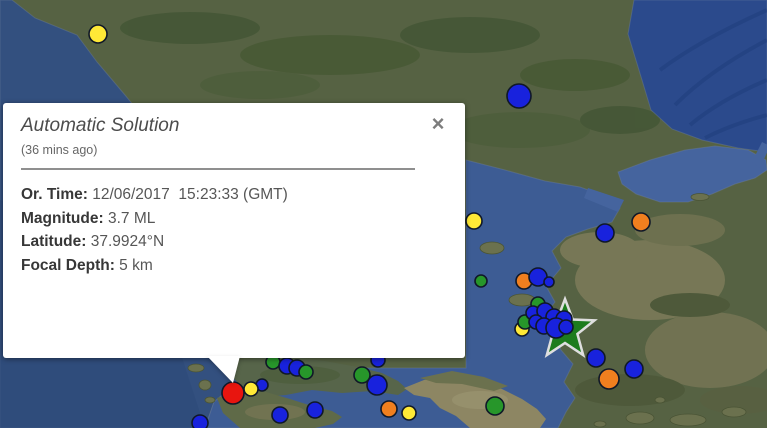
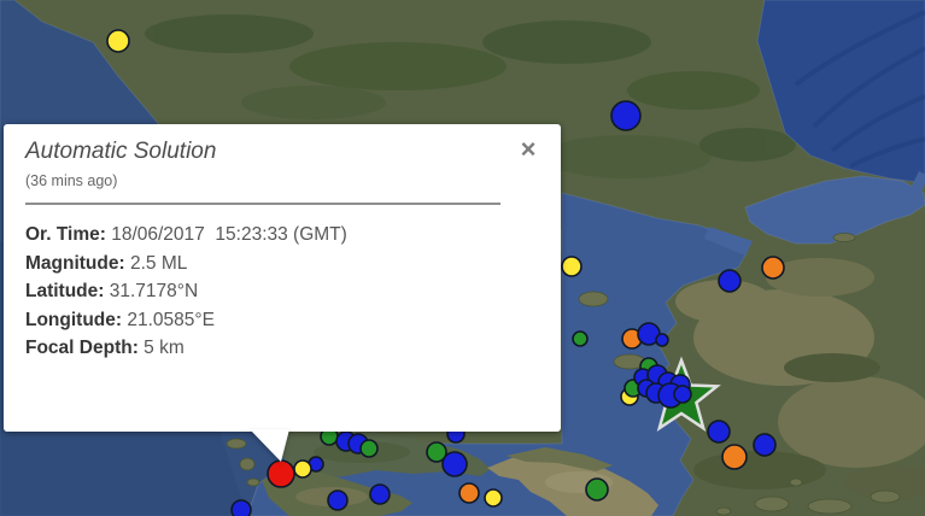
  Automatic Solution
  (36 mins ago)
- Or. Time: 12/06/2017 15:23:33 (GMT)
+ Or. Time: 18/06/2017 15:23:33 (GMT)
- Magnitude: 3.7 ML
+ Magnitude: 2.5 ML
- Latitude: 37.9924°N
+ Latitude: 31.7178°N
+ Longitude: 21.0585°E
  Focal Depth: 5 km
  ×
